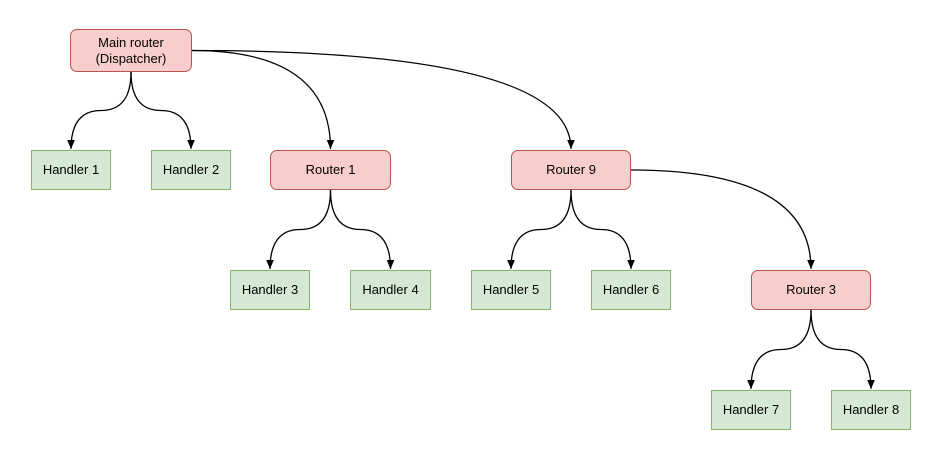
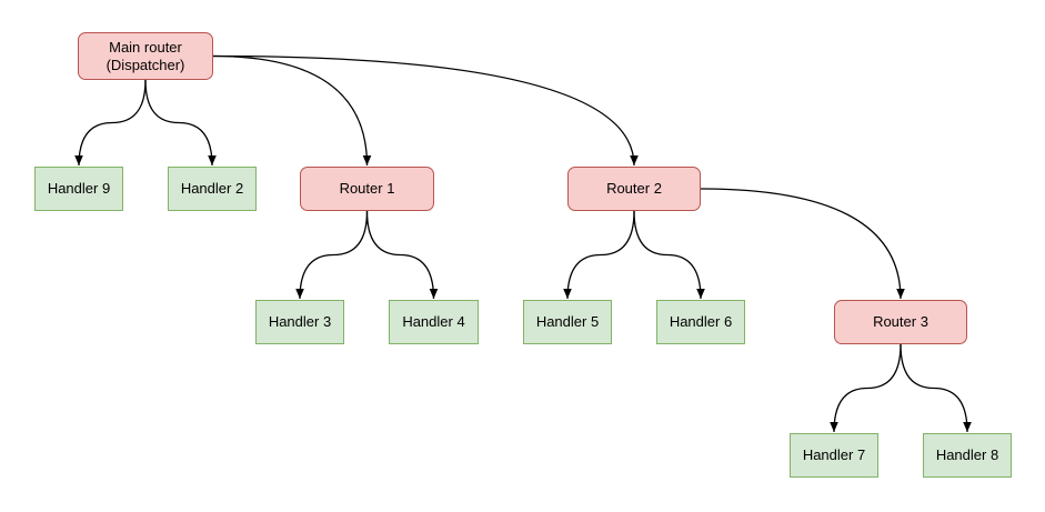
  Main router
  (Dispatcher)
- Handler 1
+ Handler 9
  Handler 2
  Router 1
- Router 9
+ Router 2
  Handler 3
  Handler 4
  Handler 5
  Handler 6
  Router 3
  Handler 7
  Handler 8
